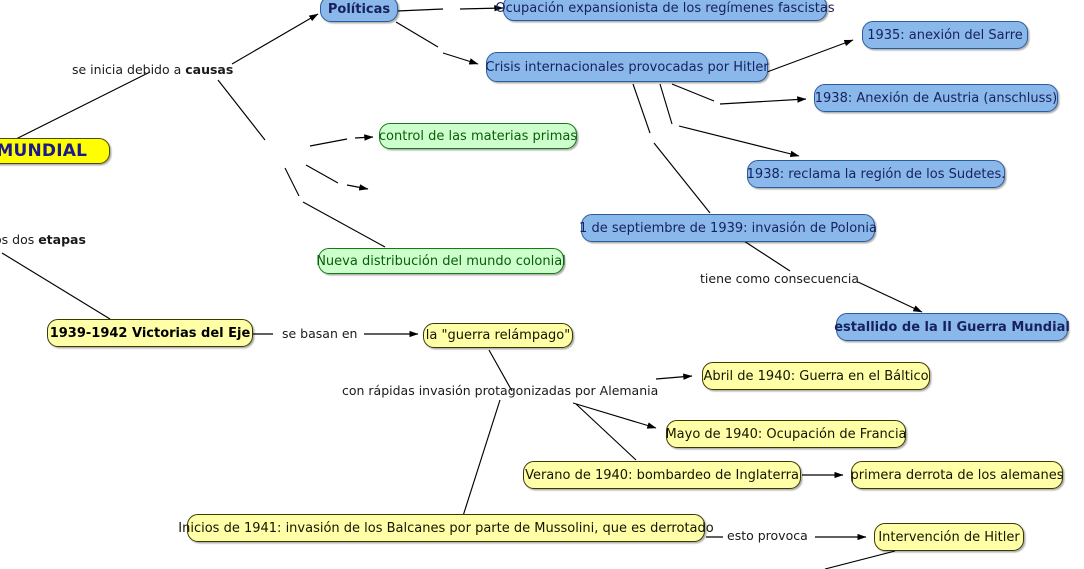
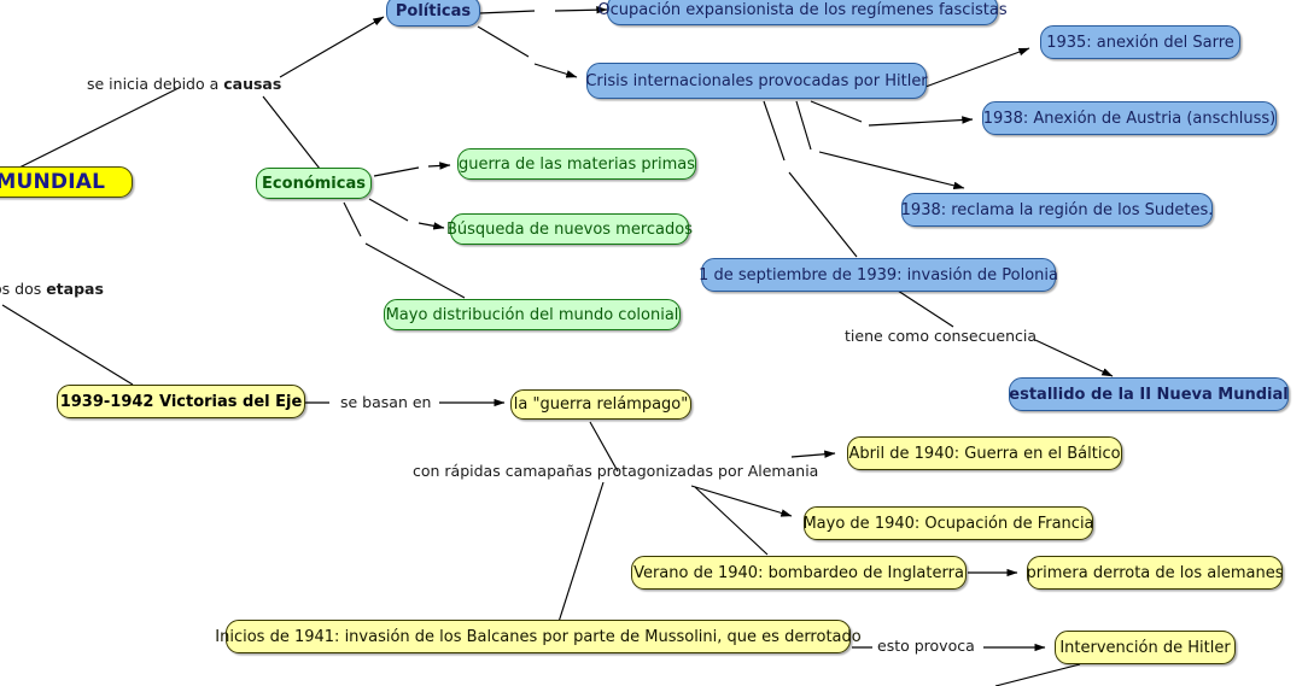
  MUNDIAL
  Políticas
+ Económicas
  Ocupación expansionista de los regímenes fascistas
  Crisis internacionales provocadas por Hitler
  1935: anexión del Sarre
  1938: Anexión de Austria (anschluss)
  1938: reclama la región de los Sudetes.
  1 de septiembre de 1939: invasión de Polonia
- estallido de la II Guerra Mundial
+ estallido de la II Nueva Mundial
- control de las materias primas
+ guerra de las materias primas
+ Búsqueda de nuevos mercados
- Nueva distribución del mundo colonial
+ Mayo distribución del mundo colonial
  1939-1942 Victorias del Eje
  la "guerra relámpago"
  Abril de 1940: Guerra en el Báltico
  Mayo de 1940: Ocupación de Francia
  Verano de 1940: bombardeo de Inglaterra
  primera derrota de los alemanes
  Inicios de 1941: invasión de los Balcanes por parte de Mussolini, que es derrotado
  Intervención de Hitler
  se inicia debido a causas
  s dos etapas
  se basan en
- con rápidas invasión protagonizadas por Alemania
+ con rápidas camapañas protagonizadas por Alemania
  tiene como consecuencia
  esto provoca
